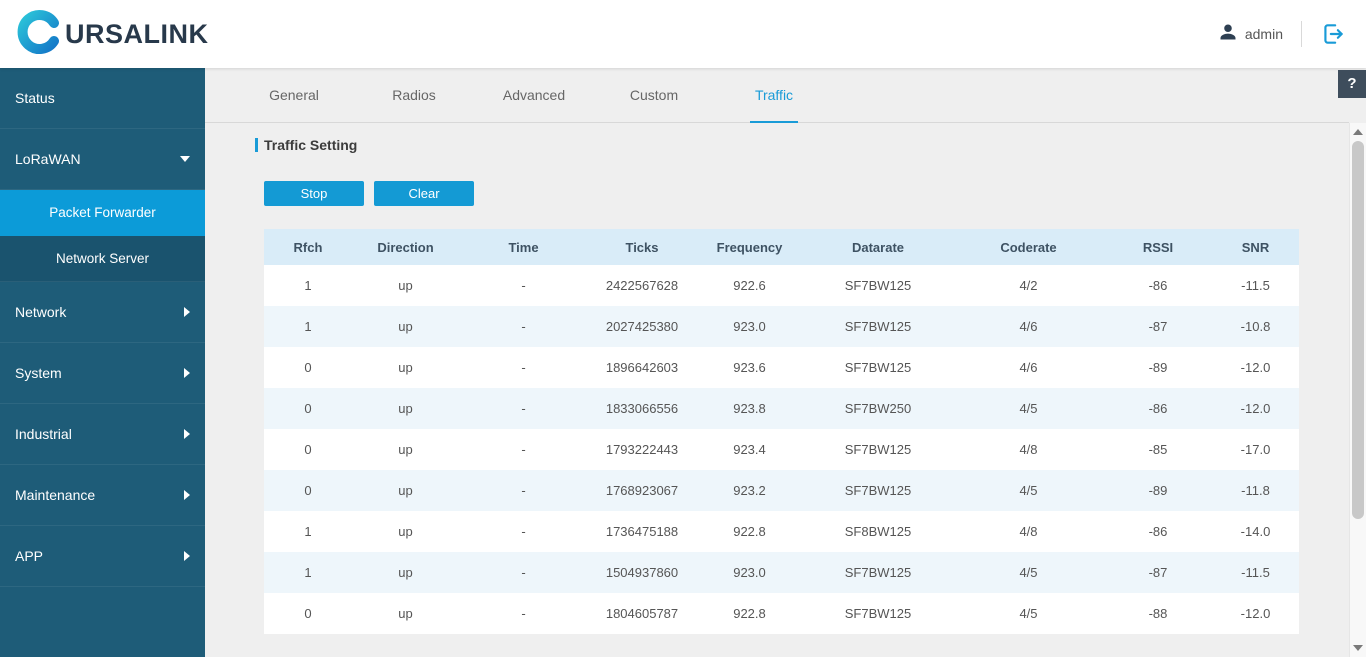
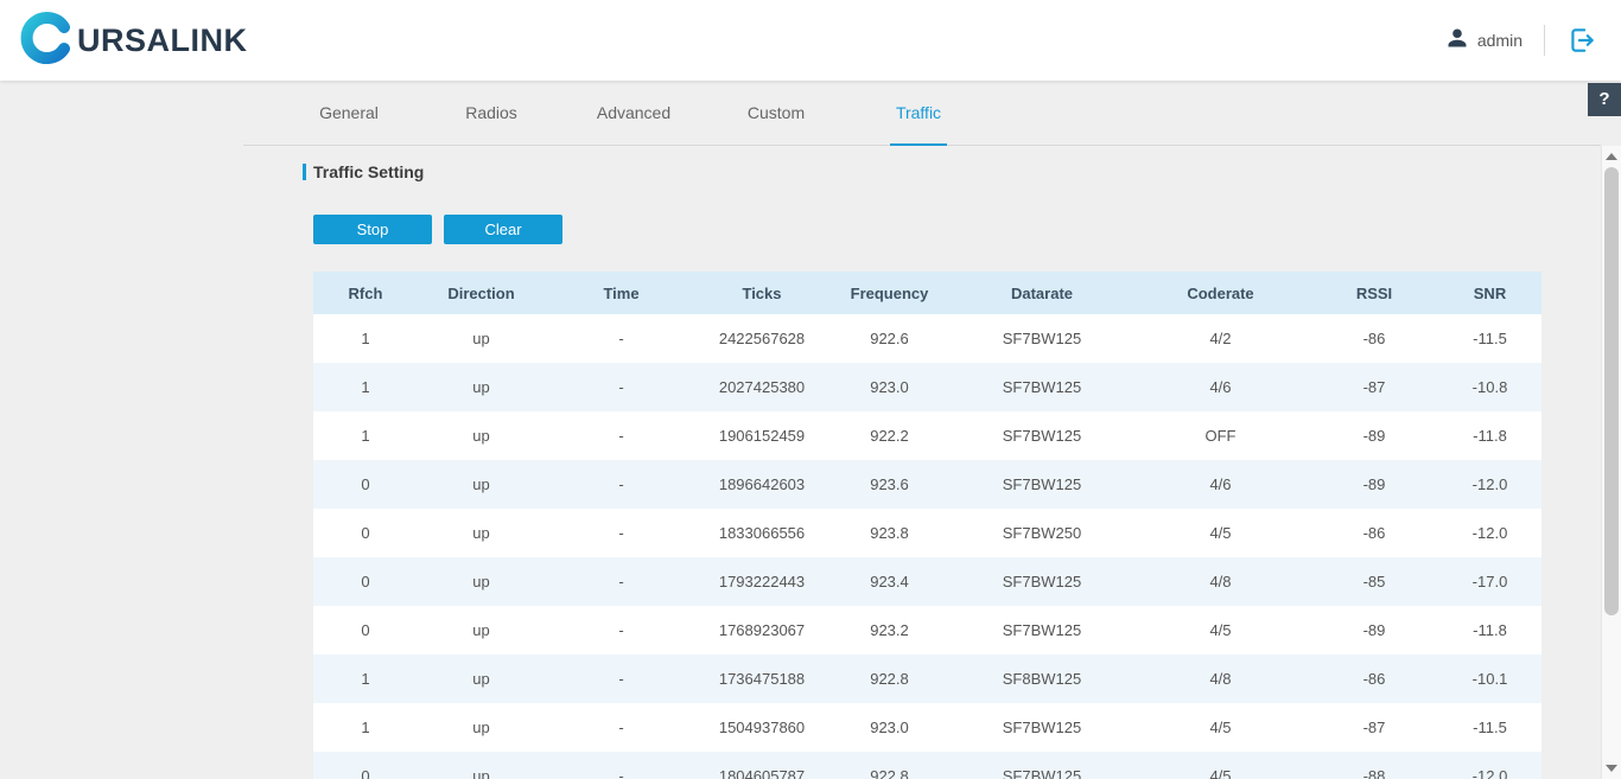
  URSALINK
  admin
- Status
- LoRaWAN
- Packet Forwarder
- Network Server
- Network
- System
- Industrial
- Maintenance
- APP
  General
  Radios
  Advanced
  Custom
  Traffic
  ?
  Traffic Setting
  Stop
  Clear
  Rfch	Direction	Time	Ticks	Frequency	Datarate	Coderate	RSSI	SNR
  1	up	-	2422567628	922.6	SF7BW125	4/2	-86	-11.5
  1	up	-	2027425380	923.0	SF7BW125	4/6	-87	-10.8
+ 1	up	-	1906152459	922.2	SF7BW125	OFF	-89	-11.8
  0	up	-	1896642603	923.6	SF7BW125	4/6	-89	-12.0
  0	up	-	1833066556	923.8	SF7BW250	4/5	-86	-12.0
  0	up	-	1793222443	923.4	SF7BW125	4/8	-85	-17.0
  0	up	-	1768923067	923.2	SF7BW125	4/5	-89	-11.8
- 1	up	-	1736475188	922.8	SF8BW125	4/8	-86	-14.0
+ 1	up	-	1736475188	922.8	SF8BW125	4/8	-86	-10.1
  1	up	-	1504937860	923.0	SF7BW125	4/5	-87	-11.5
  0	up	-	1804605787	922.8	SF7BW125	4/5	-88	-12.0
